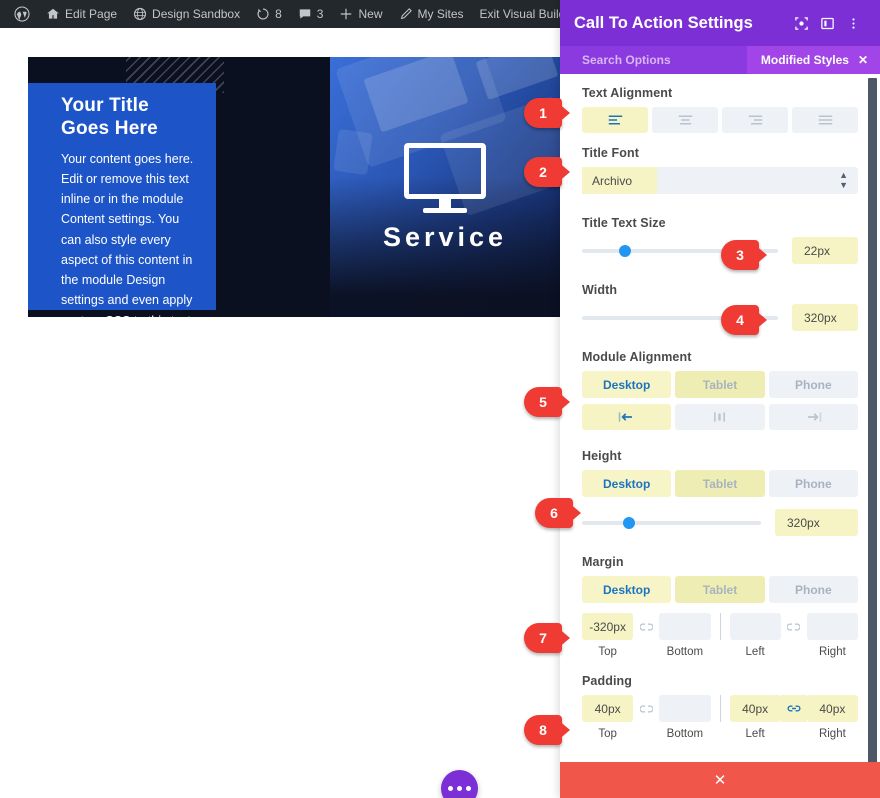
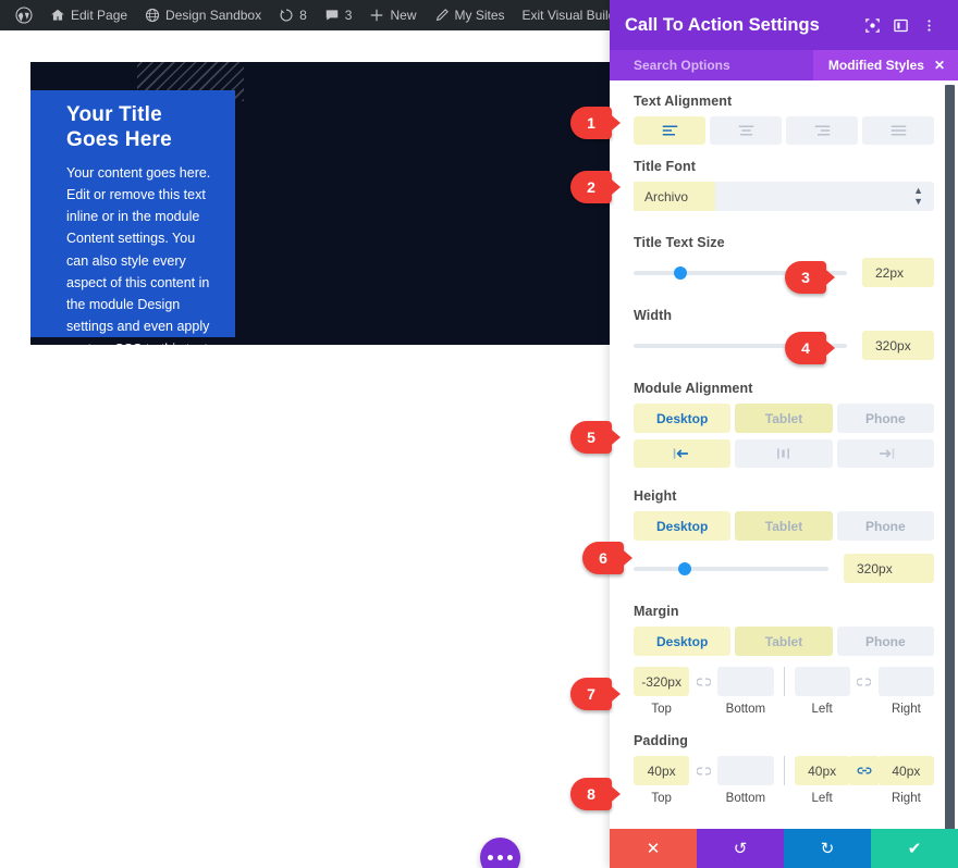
  Edit Page
  Design Sandbox
  8
  3
  New
  My Sites
  Exit Visual Buil
  Your Title Goes Here
  Your content goes here. Edit or remove this text inline or in the module Content settings. You can also style every aspect of this content in the module Design settings and even apply
- Service
  Call To Action Settings
  Search Options
  Modified Styles
  ✕
  Text Alignment
  Title Font
  Archivo
  ▲
  ▼
  Title Text Size
  22px
  Width
  320px
  Module Alignment
  Desktop
  Tablet
  Phone
  Height
  Desktop
  Tablet
  Phone
  320px
  Margin
  Desktop
  Tablet
  Phone
  -320px
  Top
  Bottom
  Left
  Right
  Padding
  40px
  Top
  Bottom
  40px
  Left
  40px
  Right
  ✕
+ ↺
+ ↻
+ ✔
  1
  2
  3
  4
  5
  6
  7
  8
